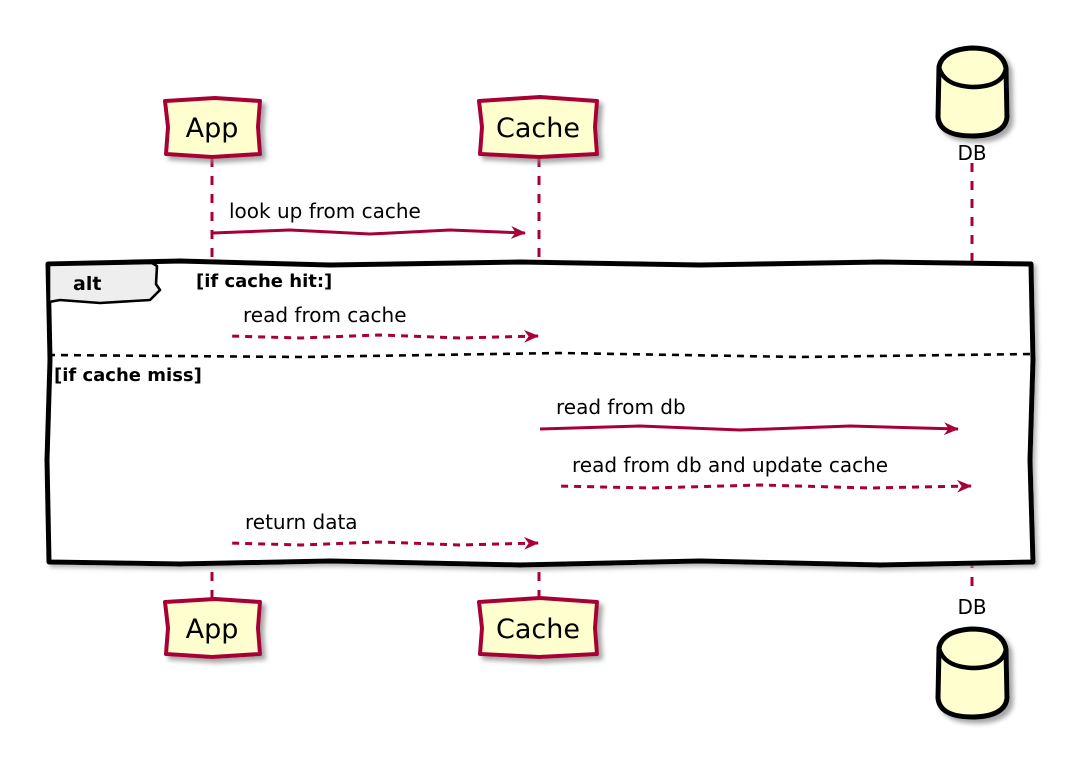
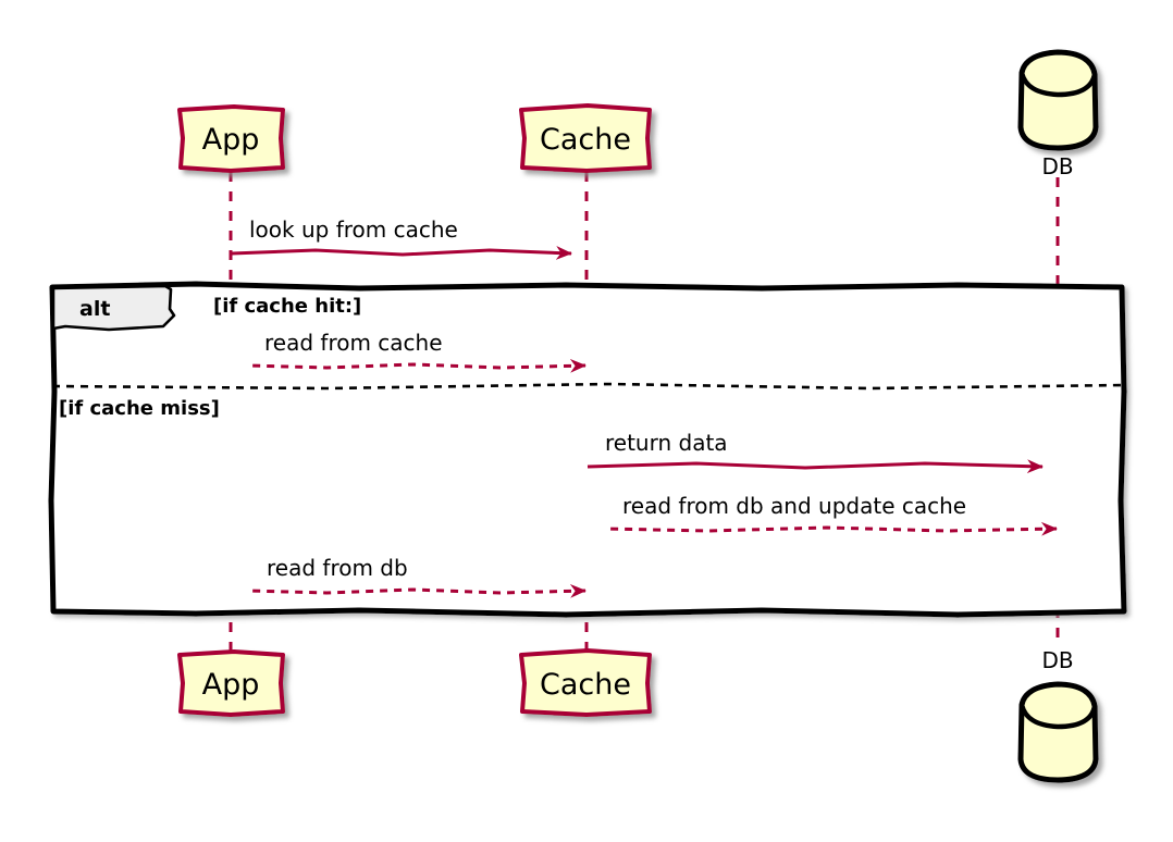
  alt
  [if cache hit:]
  [if cache miss]
  look up from cache
  read from cache
- read from db
+ return data
  read from db and update cache
- return data
+ read from db
  App
  Cache
  DB
  App
  Cache
  DB
